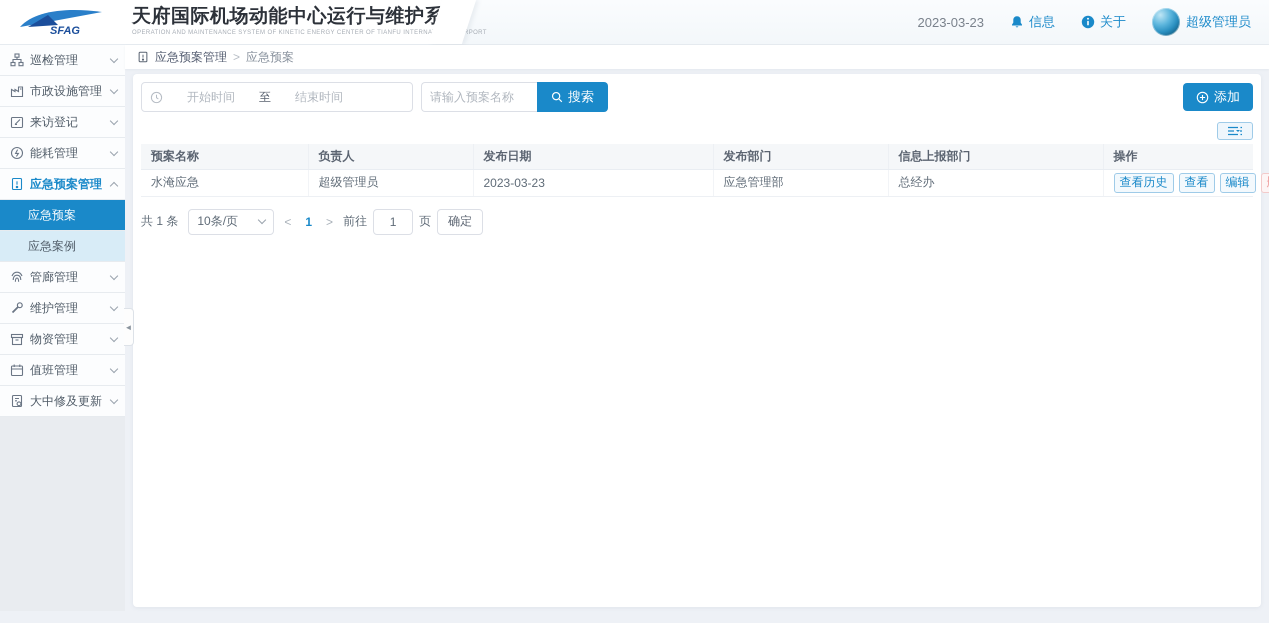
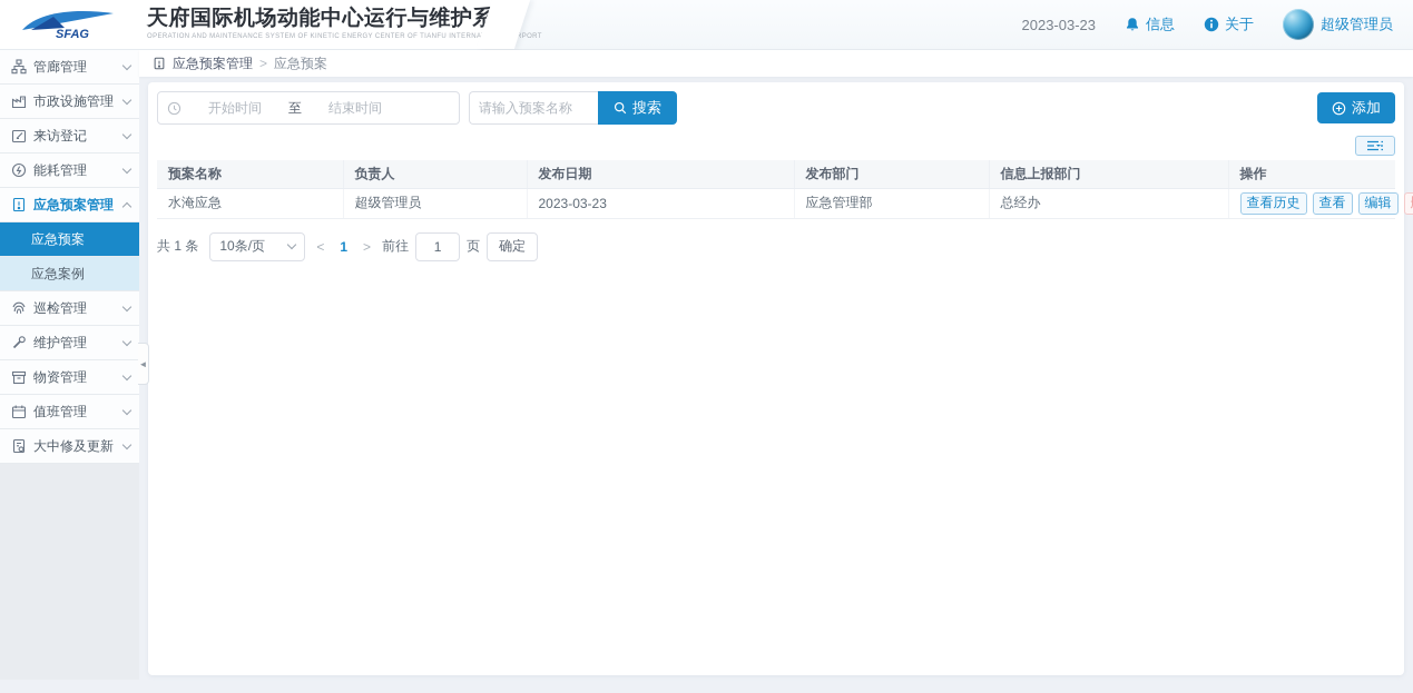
  SFAG
  天府国际机场动能中心运行与维护系
  2023-03-23
  信息
  关于
  超级管理员
- 巡检管理
+ 管廊管理
  市政设施管理
  来访登记
  能耗管理
  应急预案管理
  应急预案
  应急案例
- 管廊管理
+ 巡检管理
  维护管理
  物资管理
  值班管理
  大中修及更新
  ◄
  应急预案管理
  >
  应急预案
  开始时间
  至
  结束时间
  请输入预案名称
  搜索
  添加
  预案名称	负责人	发布日期	发布部门	信息上报部门	操作
  水淹应急	超级管理员	2023-03-23	应急管理部	总经办	查看历史 查看 编辑
  共 1 条
  10条/页
  <
  1
  >
  前往
  1
  页
  确定
